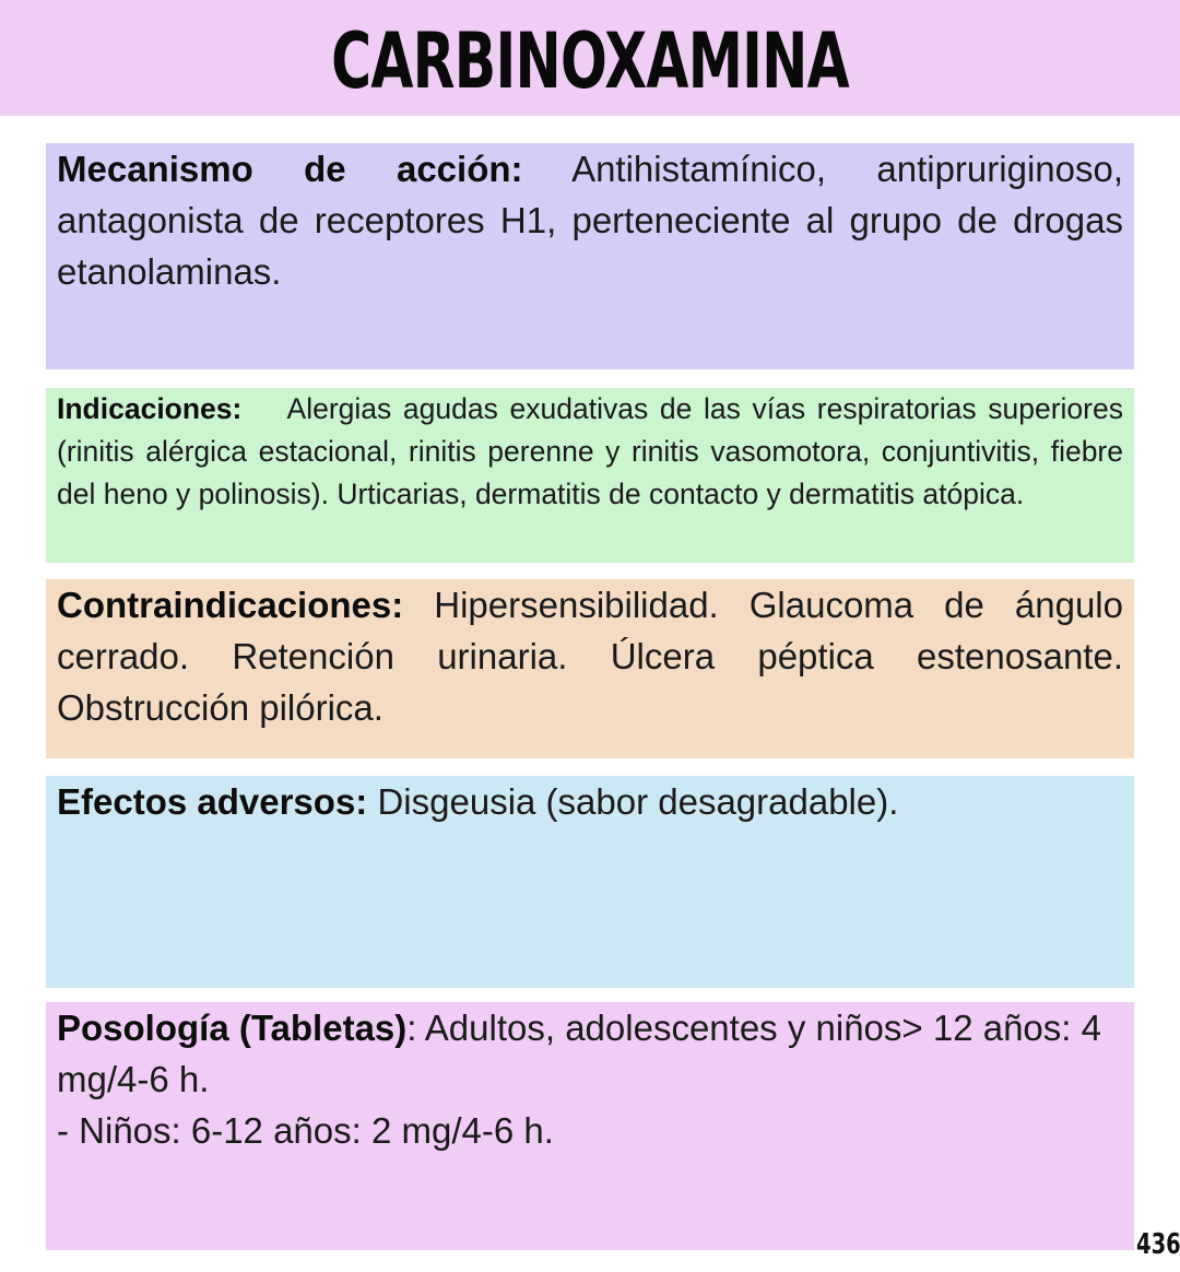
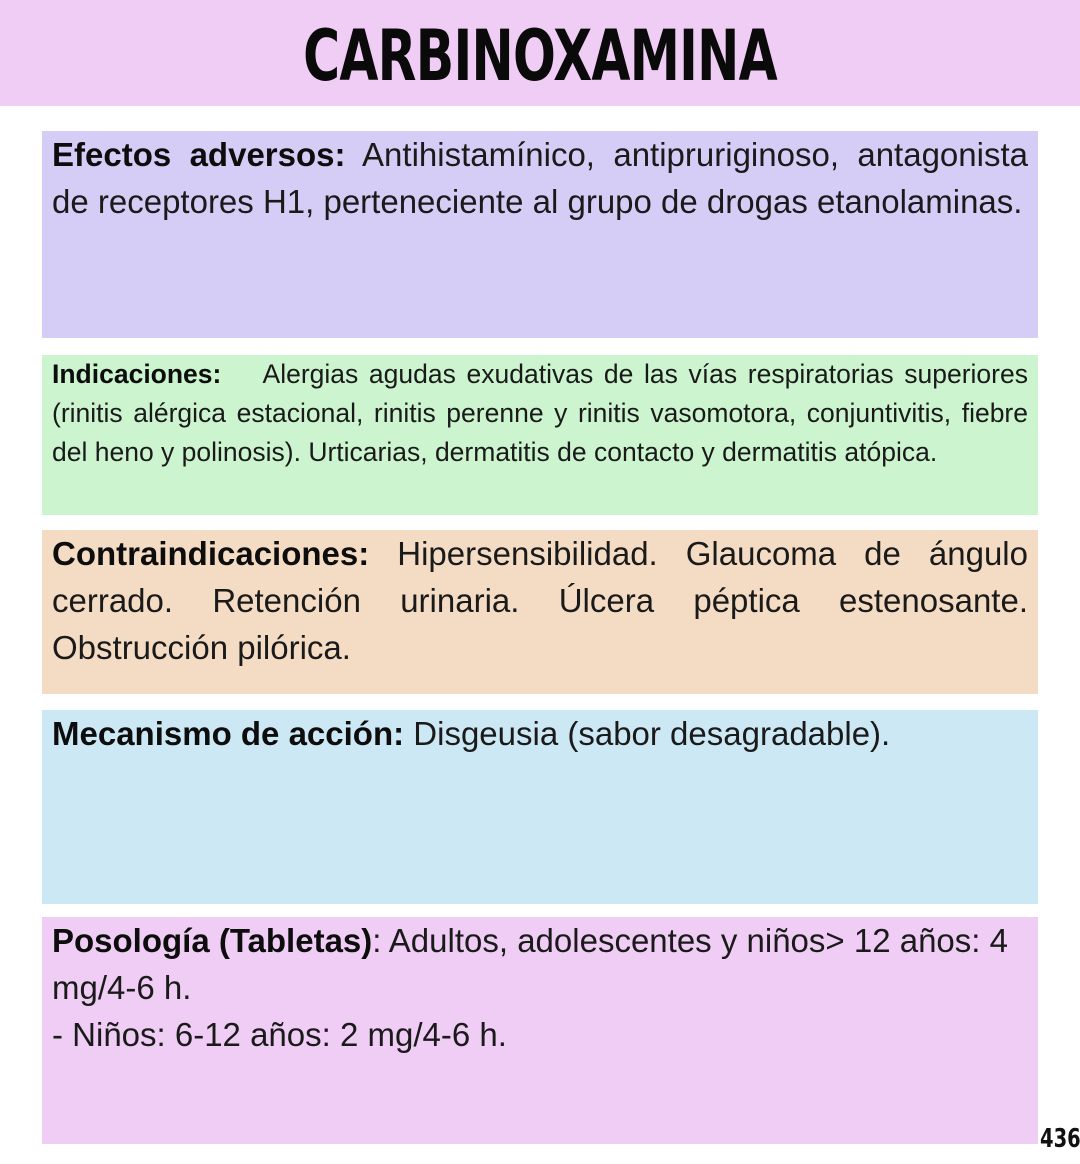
  CARBINOXAMINA
- Mecanismo de acción: Antihistamínico, antipruriginoso, antagonista de receptores H1, perteneciente al grupo de drogas etanolaminas.
+ Efectos adversos: Antihistamínico, antipruriginoso, antagonista de receptores H1, perteneciente al grupo de drogas etanolaminas.
  Indicaciones: Alergias agudas exudativas de las vías respiratorias superiores (rinitis alérgica estacional, rinitis perenne y rinitis vasomotora, conjuntivitis, fiebre del heno y polinosis). Urticarias, dermatitis de contacto y dermatitis atópica.
  Contraindicaciones: Hipersensibilidad. Glaucoma de ángulo cerrado. Retención urinaria. Úlcera péptica estenosante. Obstrucción pilórica.
- Efectos adversos: Disgeusia (sabor desagradable).
+ Mecanismo de acción: Disgeusia (sabor desagradable).
  Posología (Tabletas): Adultos, adolescentes y niños> 12 años: 4 mg/4-6 h.
  - Niños: 6-12 años: 2 mg/4-6 h.
  436
